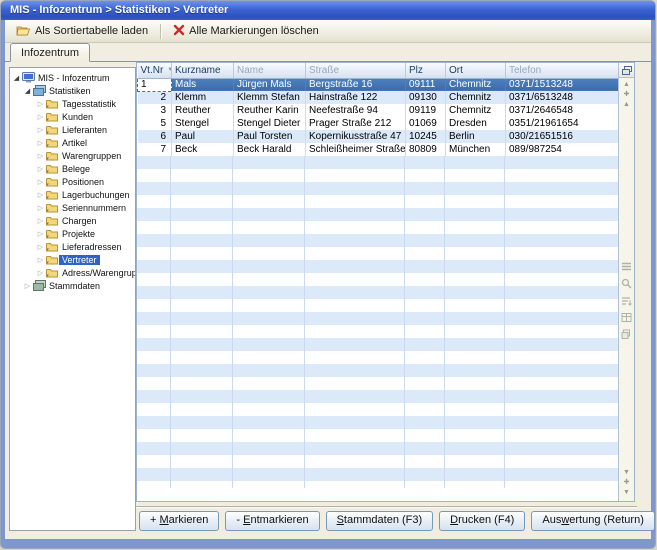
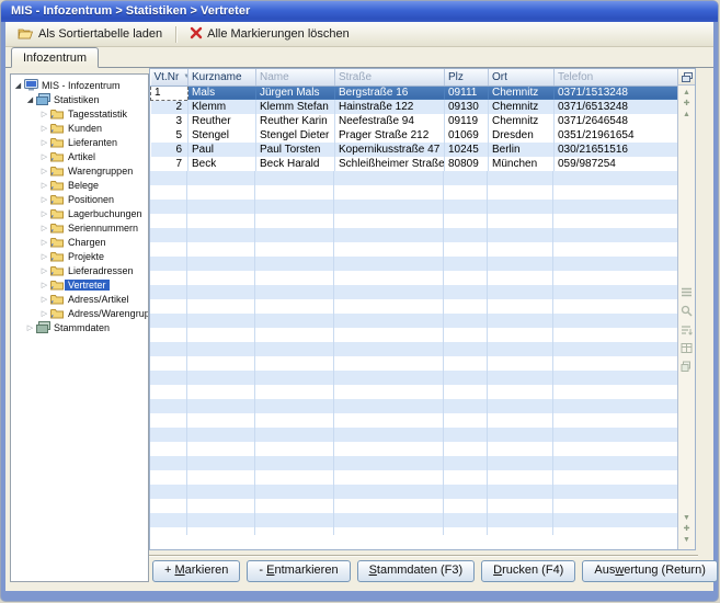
  MIS - Infozentrum > Statistiken > Vertreter
  Als Sortiertabelle laden
  Alle Markierungen löschen
  Infozentrum
  MIS - Infozentrum
  Statistiken
  Tagesstatistik
  Kunden
  Lieferanten
  Artikel
  Warengruppen
  Belege
  Positionen
  Lagerbuchungen
  Seriennummern
  Chargen
  Projekte
  Lieferadressen
  Vertreter
+ Adress/Artikel
  Adress/Warengrup
  Stammdaten
  Vt.Nr	Kurzname	Name	Straße	Plz	Ort	Telefon
  1	Mals	Jürgen Mals	Bergstraße 16	09111	Chemnitz	0371/1513248
  2	Klemm	Klemm Stefan	Hainstraße 122	09130	Chemnitz	0371/6513248
  3	Reuther	Reuther Karin	Neefestraße 94	09119	Chemnitz	0371/2646548
  5	Stengel	Stengel Dieter	Prager Straße 212	01069	Dresden	0351/21961654
  6	Paul	Paul Torsten	Kopernikusstraße 47	10245	Berlin	030/21651516
- 7	Beck	Beck Harald	Schleißheimer Straße	80809	München	089/987254
+ 7	Beck	Beck Harald	Schleißheimer Straße	80809	München	059/987254
  + Markieren
  - Entmarkieren
  Stammdaten (F3)
  Drucken (F4)
  Auswertung (Return)
